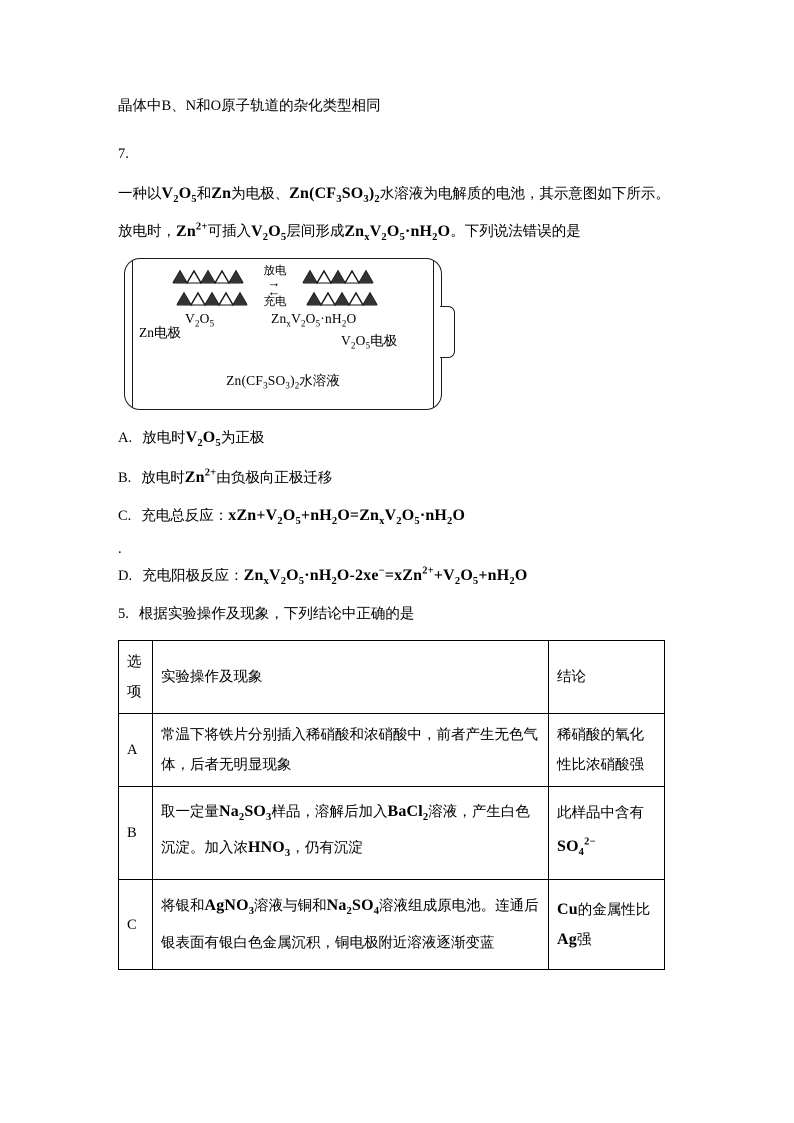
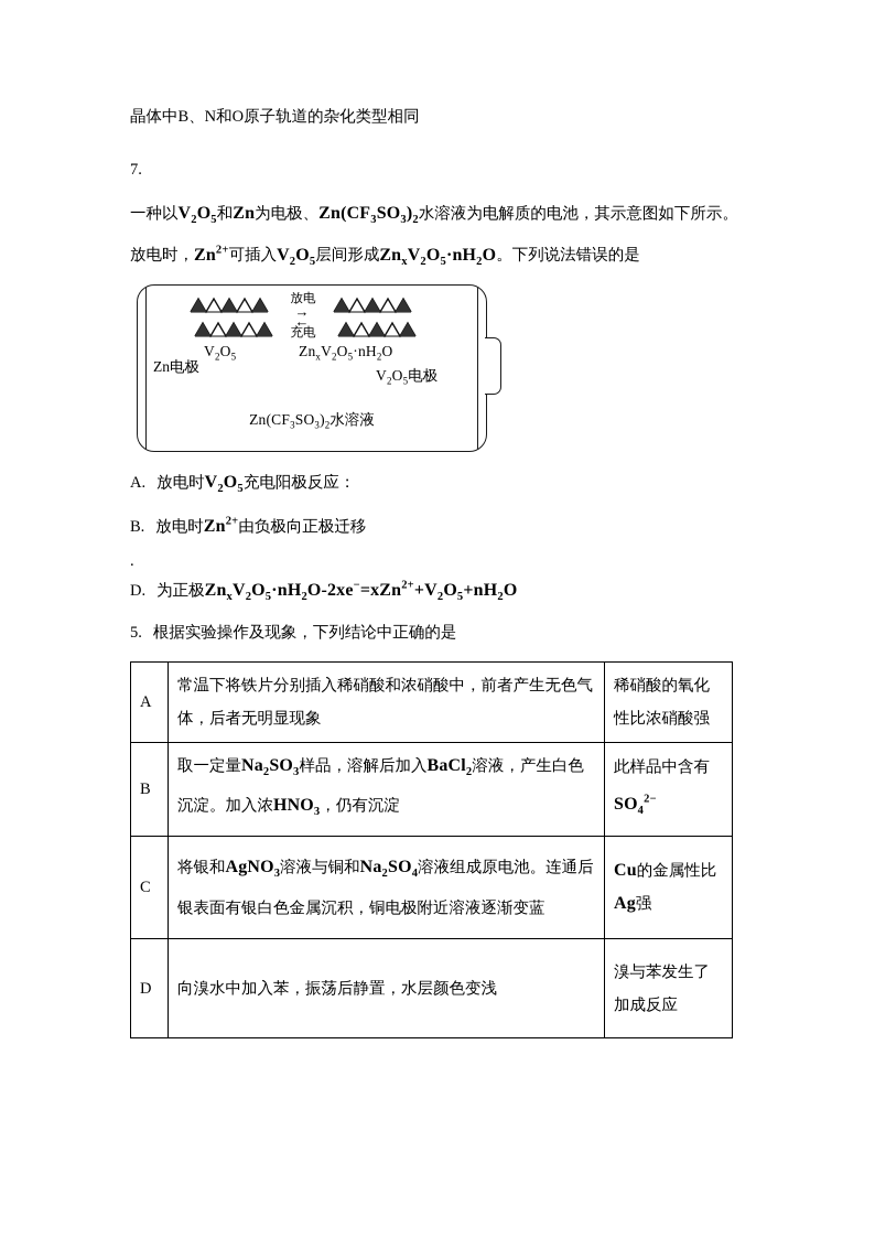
  晶体中B、N和O原子轨道的杂化类型相同
  7.
  一种以V2O5和Zn为电极、Zn(CF3SO3)2水溶液为电解质的电池，其示意图如下所示。
  放电时，Zn2+可插入V2O5层间形成ZnxV2O5·nH2O。下列说法错误的是
  放电
  →
  ←
  充电
  V2O5
  ZnxV2O5·nH2O
  Zn电极
  V2O5电极
  Zn(CF3SO3)2水溶液
- A. 放电时V2O5为正极
+ A. 放电时V2O5充电阳极反应：
  B. 放电时Zn2+由负极向正极迁移
- C. 充电总反应：xZn+V2O5+nH2O=ZnxV2O5·nH2O
  .
- D. 充电阳极反应：ZnxV2O5·nH2O-2xe−=xZn2++V2O5+nH2O
+ D. 为正极ZnxV2O5·nH2O-2xe−=xZn2++V2O5+nH2O
  5. 根据实验操作及现象，下列结论中正确的是
- 选项	实验操作及现象	结论
  A	常温下将铁片分别插入稀硝酸和浓硝酸中，前者产生无色气体，后者无明显现象	稀硝酸的氧化性比浓硝酸强
  B	取一定量Na2SO3样品，溶解后加入BaCl2溶液，产生白色沉淀。加入浓HNO3，仍有沉淀	此样品中含有SO42−
  C	将银和AgNO3溶液与铜和Na2SO4溶液组成原电池。连通后银表面有银白色金属沉积，铜电极附近溶液逐渐变蓝	Cu的金属性比Ag强
+ D	向溴水中加入苯，振荡后静置，水层颜色变浅	溴与苯发生了加成反应
